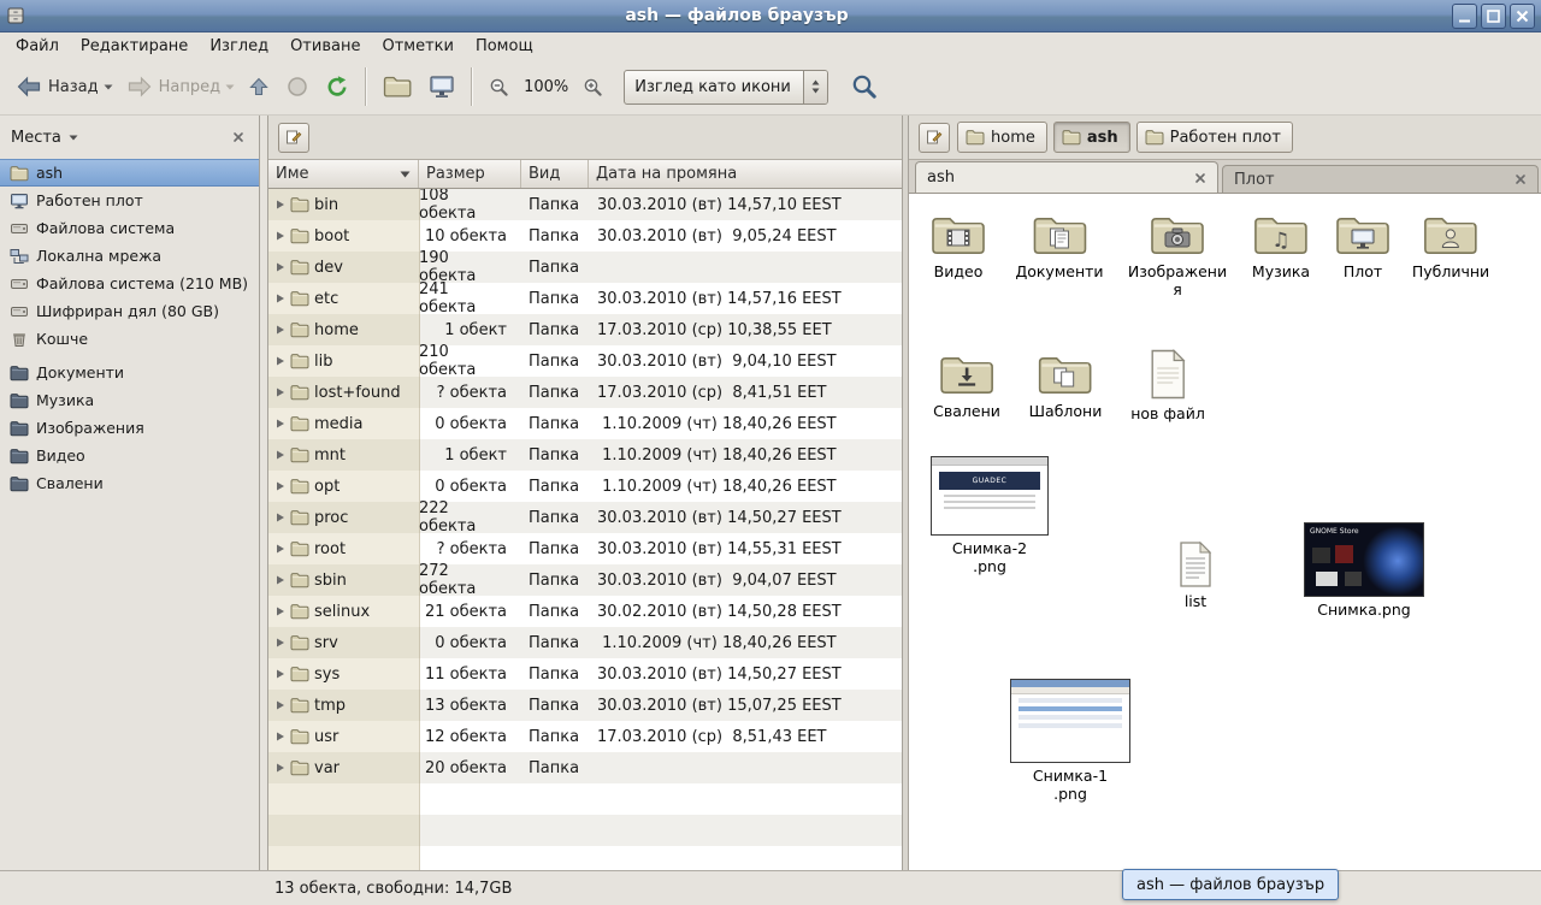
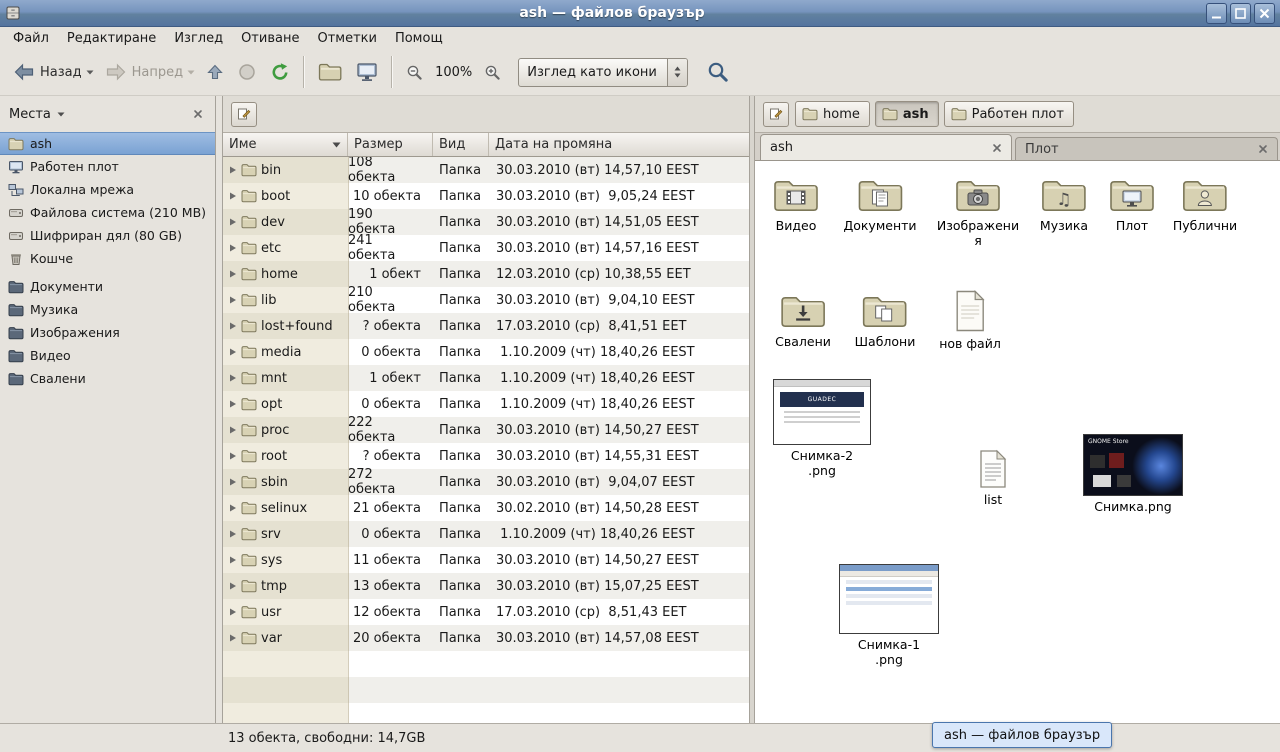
  ash — файлов браузър
  Файл
  Редактиране
  Изглед
  Отиване
  Отметки
  Помощ
  Назад
  Напред
  100%
  Изглед като икони
  Места
  ash
  Работен плот
- Файлова система
  Локална мрежа
  Файлова система (210 MB)
  Шифриран дял (80 GB)
  Кошче
  Документи
  Музика
  Изображения
  Видео
  Свалени
  Име
  Размер
  Вид
  Дата на промяна
  bin
  108 обекта
  Папка
  30.03.2010 (вт) 14,57,10 EEST
  boot
  10 обекта
  Папка
  30.03.2010 (вт) 9,05,24 EEST
  dev
  190 обекта
  Папка
+ 30.03.2010 (вт) 14,51,05 EEST
  etc
  241 обекта
  Папка
  30.03.2010 (вт) 14,57,16 EEST
  home
  1 обект
  Папка
- 17.03.2010 (ср) 10,38,55 EET
+ 12.03.2010 (ср) 10,38,55 EET
  lib
  210 обекта
  Папка
  30.03.2010 (вт) 9,04,10 EEST
  lost+found
  ? обекта
  Папка
  17.03.2010 (ср) 8,41,51 EET
  media
  0 обекта
  Папка
  1.10.2009 (чт) 18,40,26 EEST
  mnt
  1 обект
  Папка
  1.10.2009 (чт) 18,40,26 EEST
  opt
  0 обекта
  Папка
  1.10.2009 (чт) 18,40,26 EEST
  proc
  222 обекта
  Папка
  30.03.2010 (вт) 14,50,27 EEST
  root
  ? обекта
  Папка
  30.03.2010 (вт) 14,55,31 EEST
  sbin
  272 обекта
  Папка
  30.03.2010 (вт) 9,04,07 EEST
  selinux
  21 обекта
  Папка
  30.02.2010 (вт) 14,50,28 EEST
  srv
  0 обекта
  Папка
  1.10.2009 (чт) 18,40,26 EEST
  sys
  11 обекта
  Папка
  30.03.2010 (вт) 14,50,27 EEST
  tmp
  13 обекта
  Папка
  30.03.2010 (вт) 15,07,25 EEST
  usr
  12 обекта
  Папка
  17.03.2010 (ср) 8,51,43 EET
  var
  20 обекта
  Папка
+ 30.03.2010 (вт) 14,57,08 EEST
  home
  ash
  Работен плот
  ash
  Плот
  Видео
  Документи
  Изображения
  ♫
  Музика
  Плот
  Публични
  Свалени
  Шаблони
  нов файл
  Снимка-2.png
  list
  Снимка.png
  Снимка-1.png
  13 обекта, свободни: 14,7GB
  ash — файлов браузър
